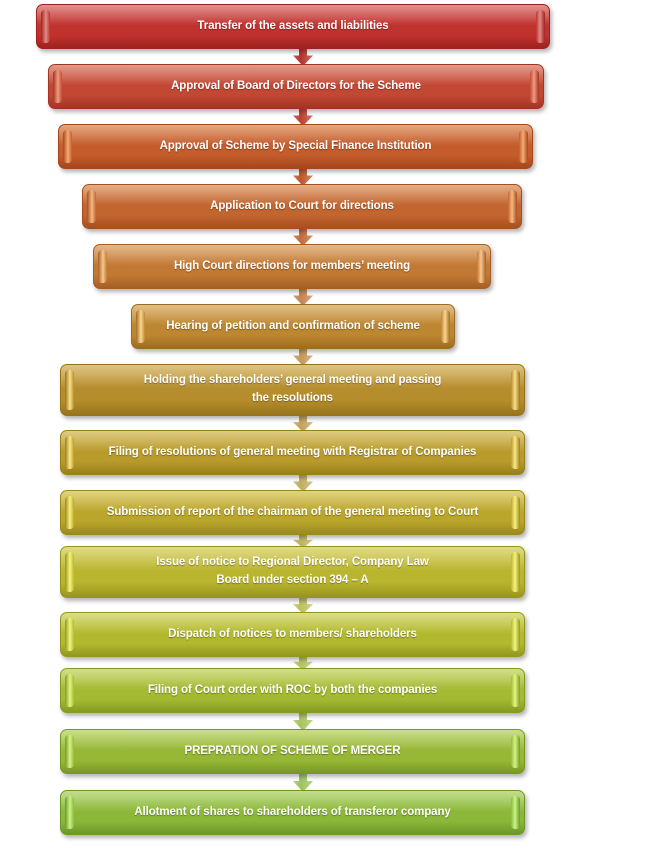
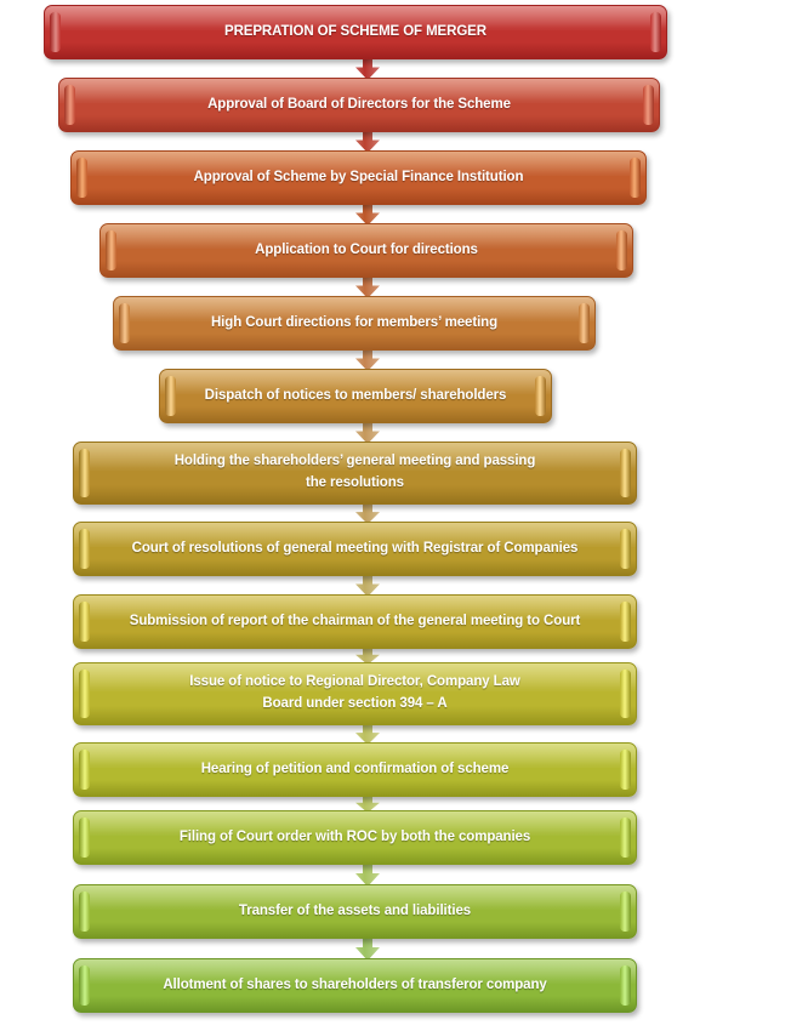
- Transfer of the assets and liabilities
+ PREPRATION OF SCHEME OF MERGER
  Approval of Board of Directors for the Scheme
  Approval of Scheme by Special Finance Institution
  Application to Court for directions
  High Court directions for members’ meeting
- Hearing of petition and confirmation of scheme
+ Dispatch of notices to members/ shareholders
  Holding the shareholders’ general meeting and passing
  the resolutions
- Filing of resolutions of general meeting with Registrar of Companies
+ Court of resolutions of general meeting with Registrar of Companies
  Submission of report of the chairman of the general meeting to Court
  Issue of notice to Regional Director, Company Law
  Board under section 394 – A
- Dispatch of notices to members/ shareholders
+ Hearing of petition and confirmation of scheme
  Filing of Court order with ROC by both the companies
- PREPRATION OF SCHEME OF MERGER
+ Transfer of the assets and liabilities
  Allotment of shares to shareholders of transferor company
